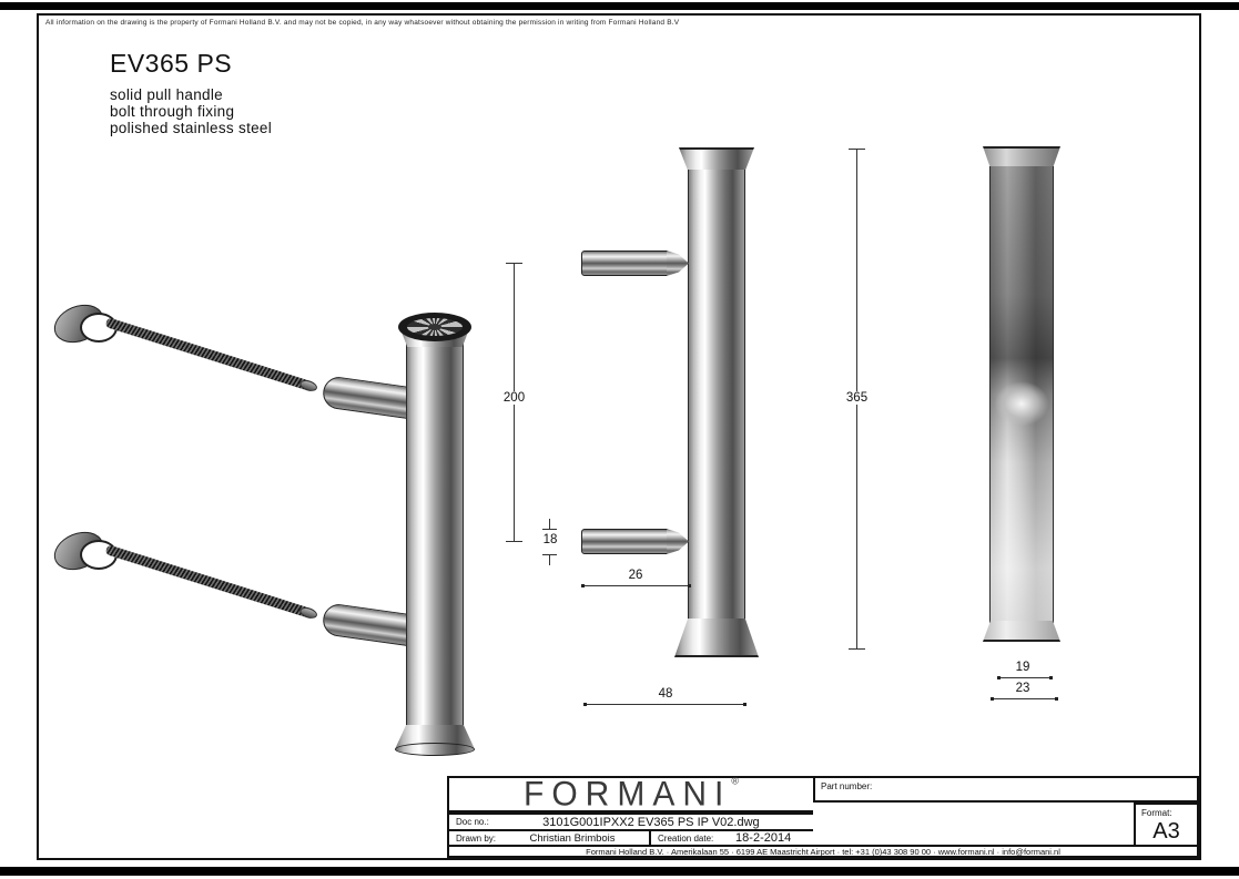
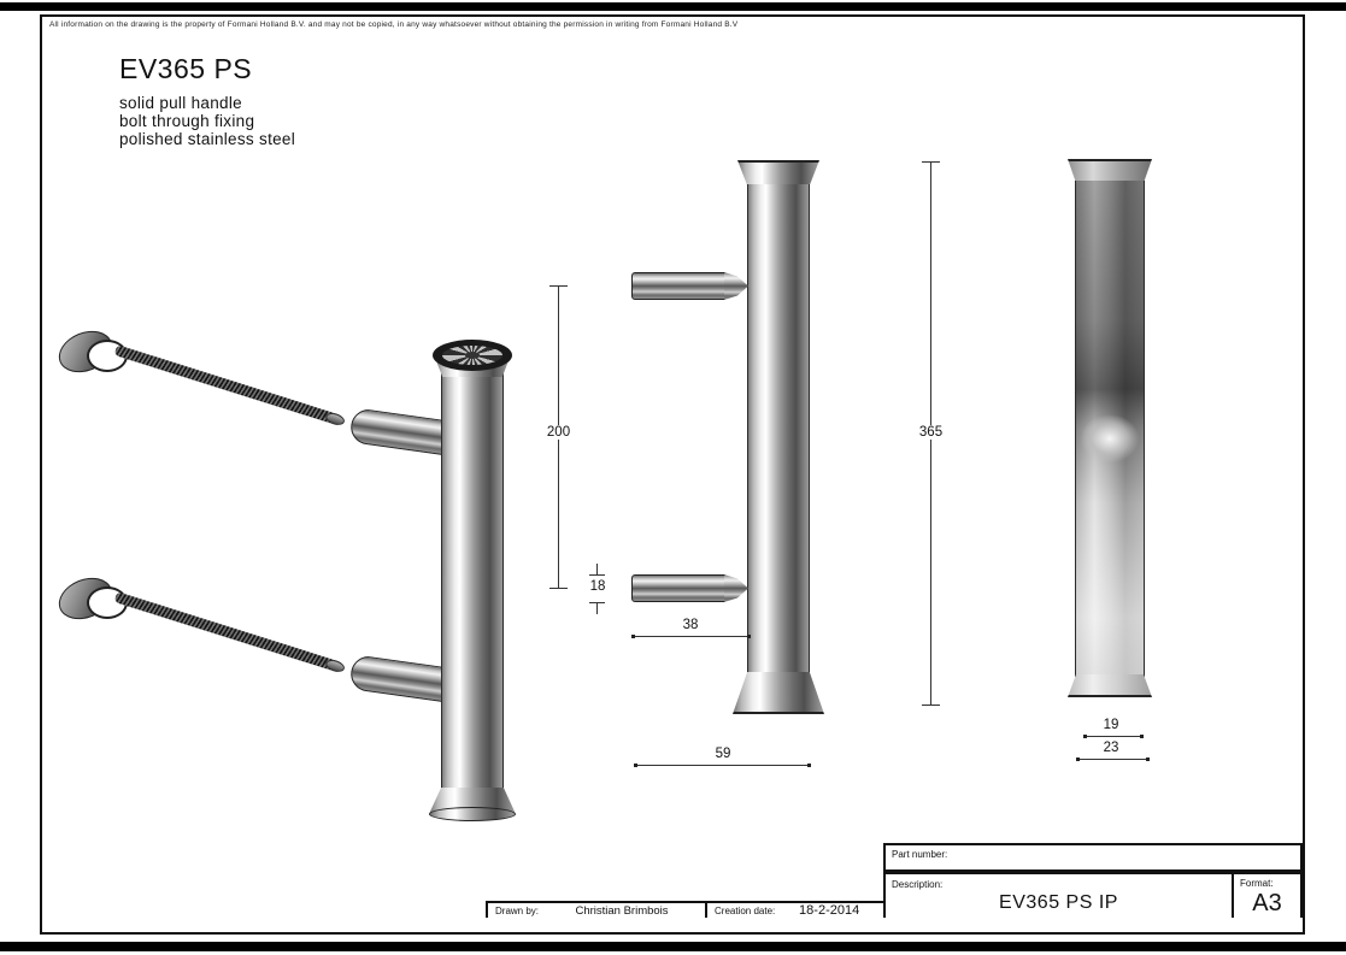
  EV365 PS
  solid pull handle
  bolt through fixing
  polished stainless steel
  200
  18
- 26
+ 38
- 48
+ 59
  365
  19
  23
- FORMANI®
- Doc no.:
- 3101G001IPXX2 EV365 PS IP V02.dwg
  Drawn by:
  Christian Brimbois
  Creation date:
  18-2-2014
  Part number:
+ Description:
+ EV365 PS IP
  Format:
  A3
- Formani Holland B.V. · Amerikalaan 55 · 6199 AE Maastricht Airport · tel: +31 (0)43 308 90 00 · www.formani.nl · info@formani.nl
